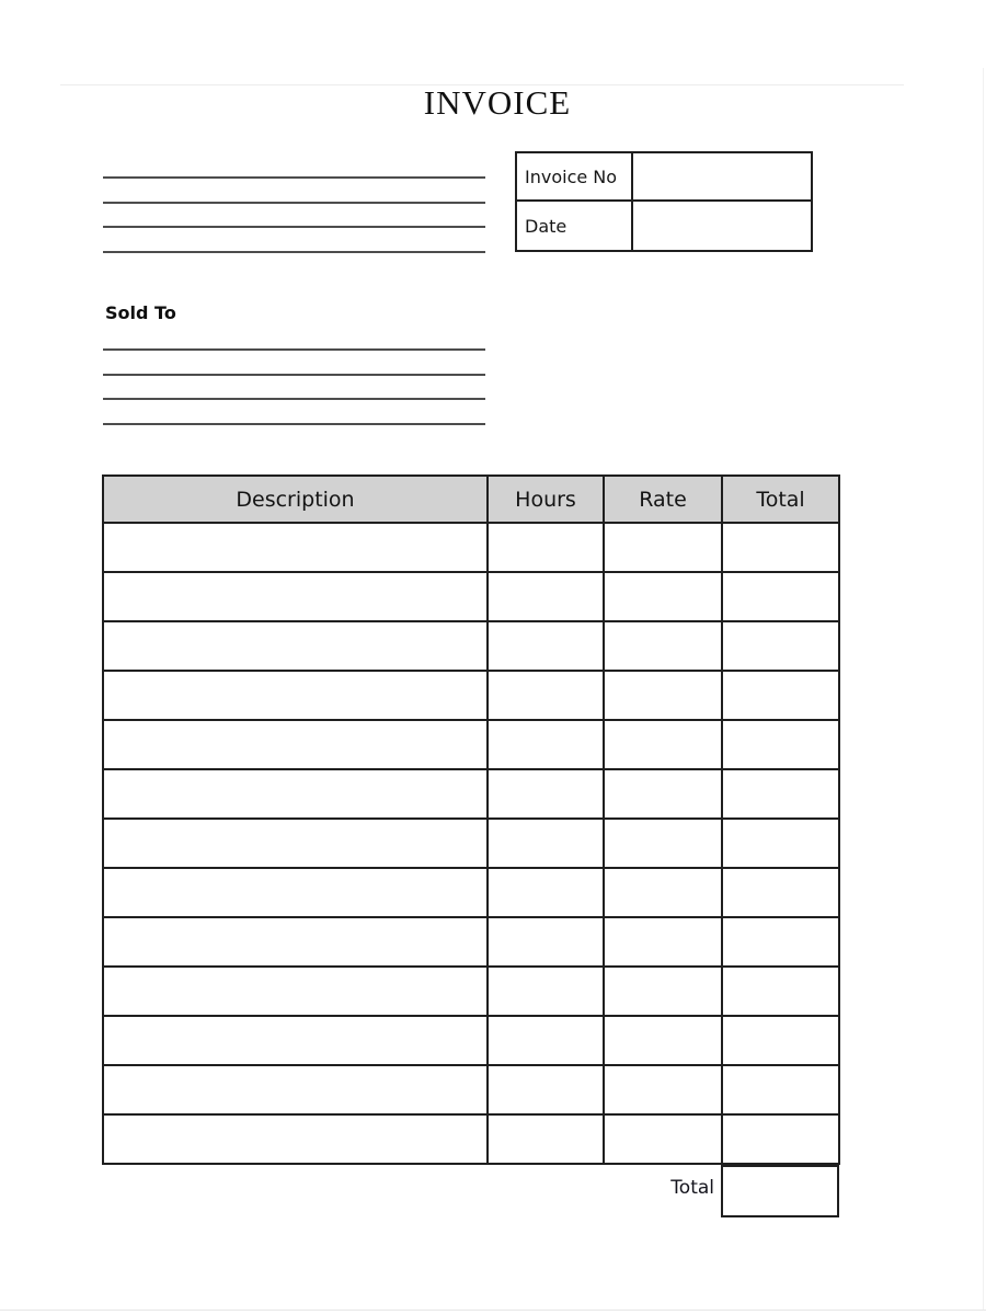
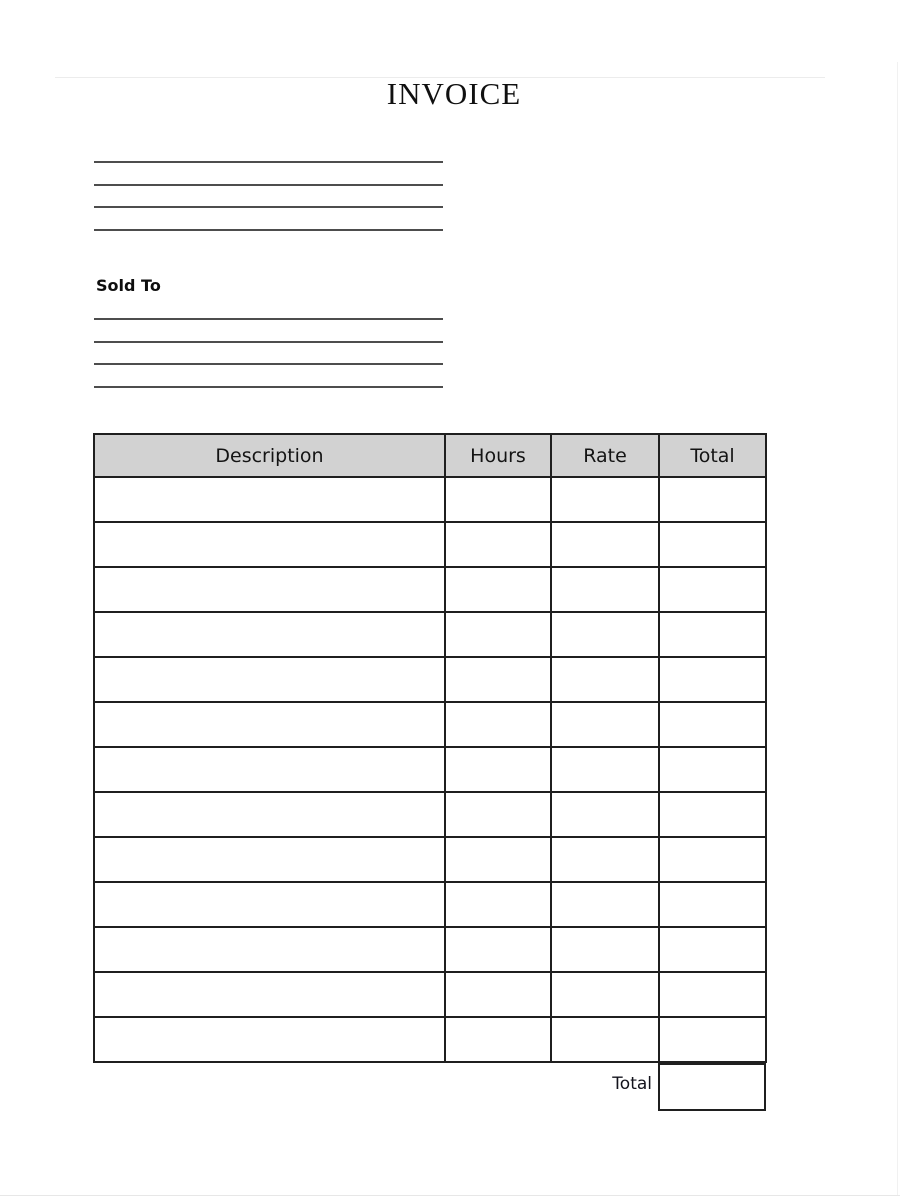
  INVOICE
- Invoice No
- Date
  Sold To
  Description	Hours	Rate	Total
  Total
